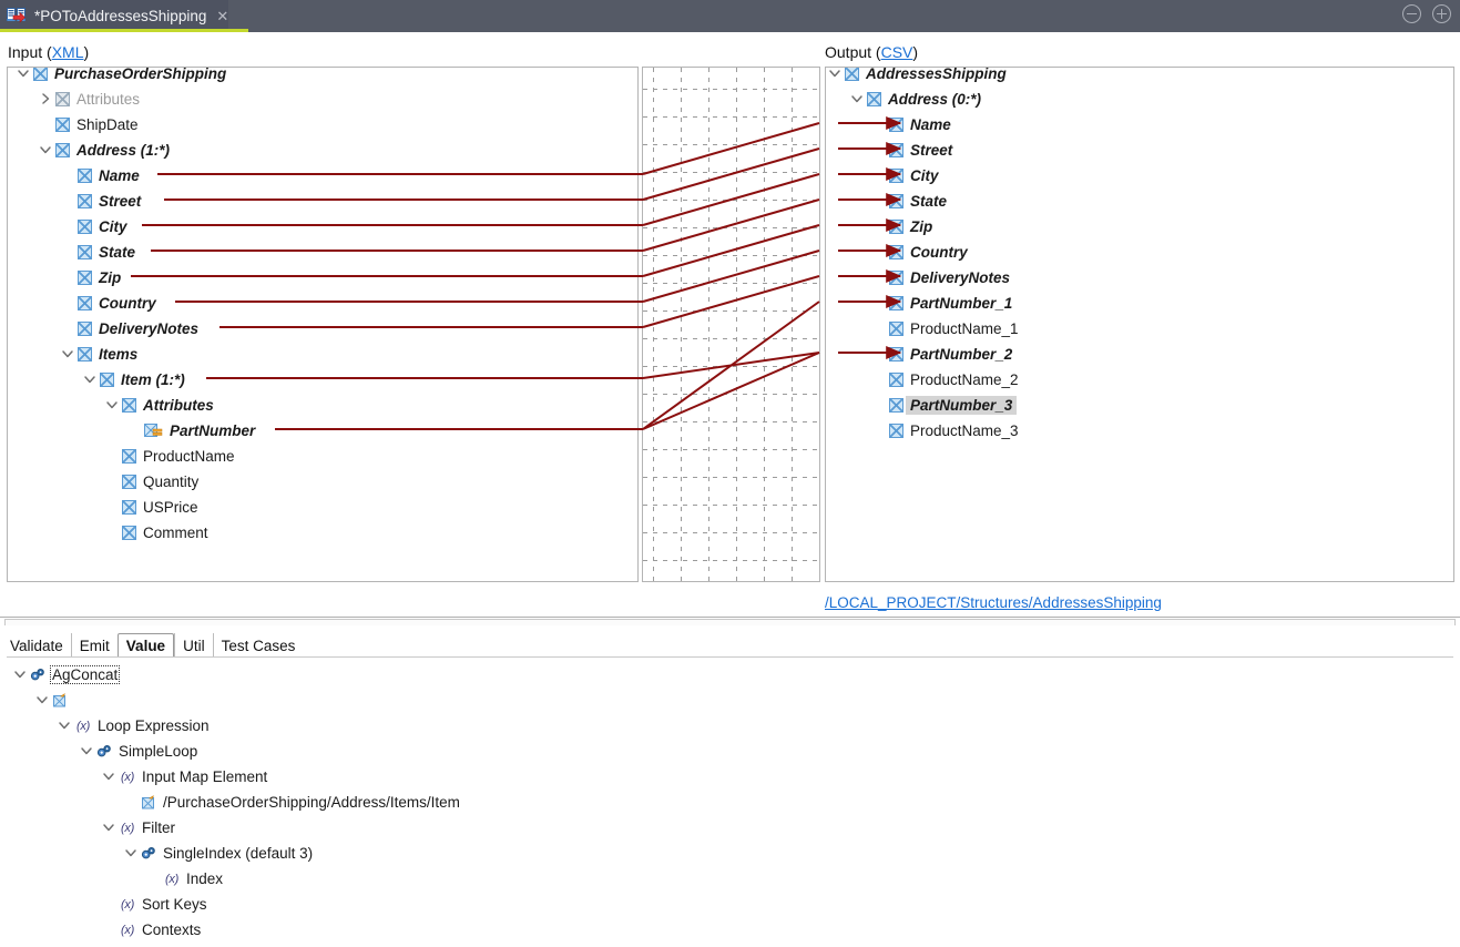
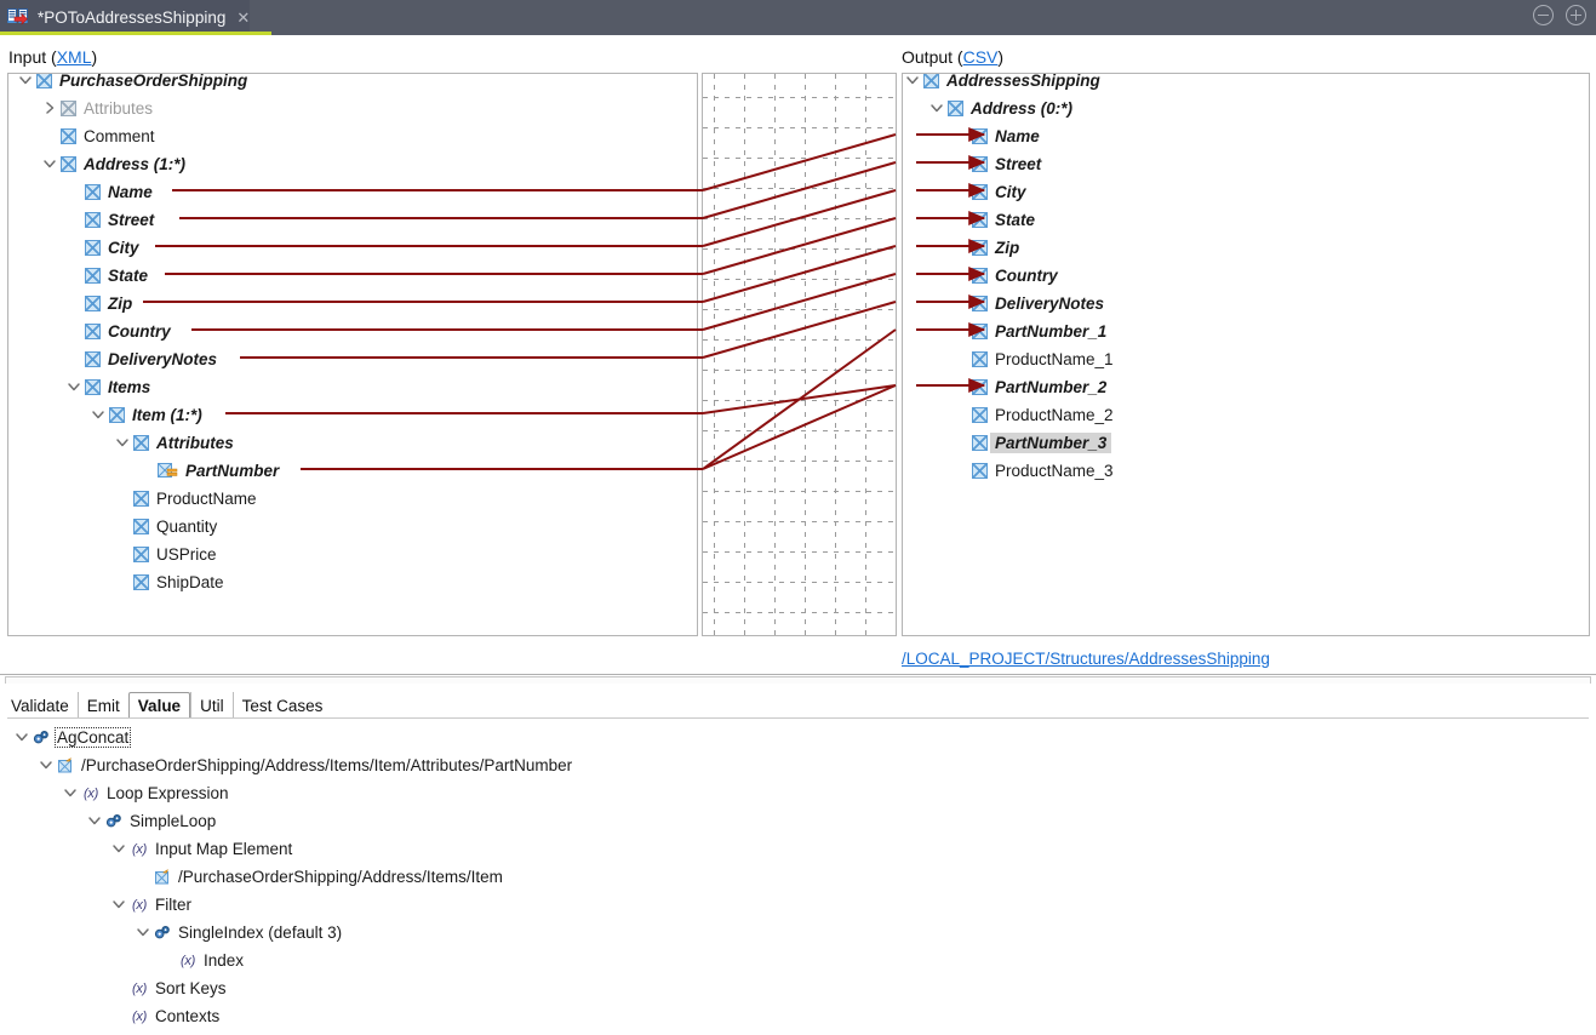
  *POToAddressesShipping
  ✕
  Input (XML)
  Output (CSV)
  PurchaseOrderShipping
  Attributes
- ShipDate
+ Comment
  Address (1:*)
  Name
  Street
  City
  State
  Zip
  Country
  DeliveryNotes
  Items
  Item (1:*)
  Attributes
  PartNumber
  ProductName
  Quantity
  USPrice
- Comment
+ ShipDate
  AddressesShipping
  Address (0:*)
  Name
  Street
  City
  State
  Zip
  Country
  DeliveryNotes
  PartNumber_1
  ProductName_1
  PartNumber_2
  ProductName_2
  PartNumber_3
  ProductName_3
  /LOCAL_PROJECT/Structures/AddressesShipping
  Validate
  Emit
  Value
  Util
  Test Cases
  AgConcat
+ /PurchaseOrderShipping/Address/Items/Item/Attributes/PartNumber
  (x)
  Loop Expression
  SimpleLoop
  (x)
  Input Map Element
  /PurchaseOrderShipping/Address/Items/Item
  (x)
  Filter
  SingleIndex (default 3)
  (x)
  Index
  (x)
  Sort Keys
  (x)
  Contexts
